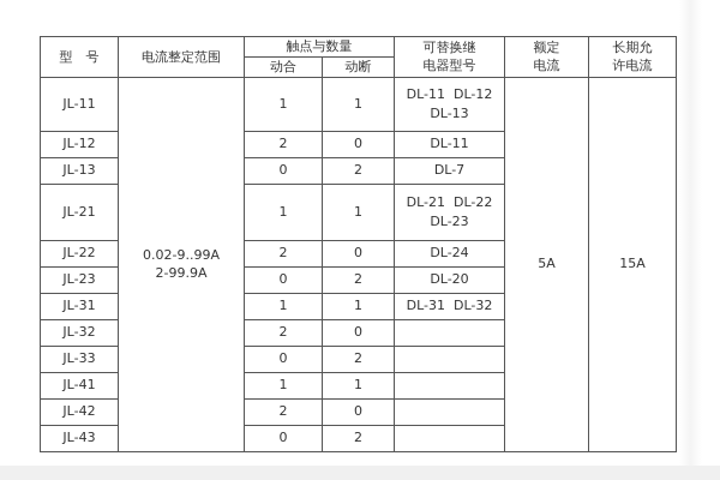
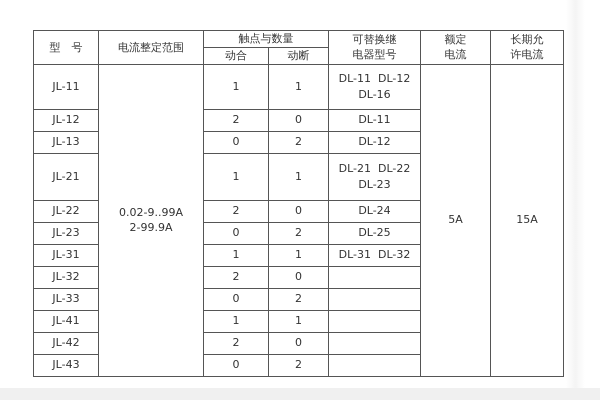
  型 号	电流整定范围	触点与数量	可替换继 电器型号	额定 电流	长期允 许电流
  动合	动断
- JL-11	0.02-9..99A 2-99.9A	1	1	DL-11 DL-12 DL-13	5A	15A
+ JL-11	0.02-9..99A 2-99.9A	1	1	DL-11 DL-12 DL-16	5A	15A
  JL-12	2	0	DL-11
- JL-13	0	2	DL-7
+ JL-13	0	2	DL-12
  JL-21	1	1	DL-21 DL-22 DL-23
  JL-22	2	0	DL-24
- JL-23	0	2	DL-20
+ JL-23	0	2	DL-25
  JL-31	1	1	DL-31 DL-32
  JL-32	2	0
  JL-33	0	2
  JL-41	1	1
  JL-42	2	0
  JL-43	0	2
